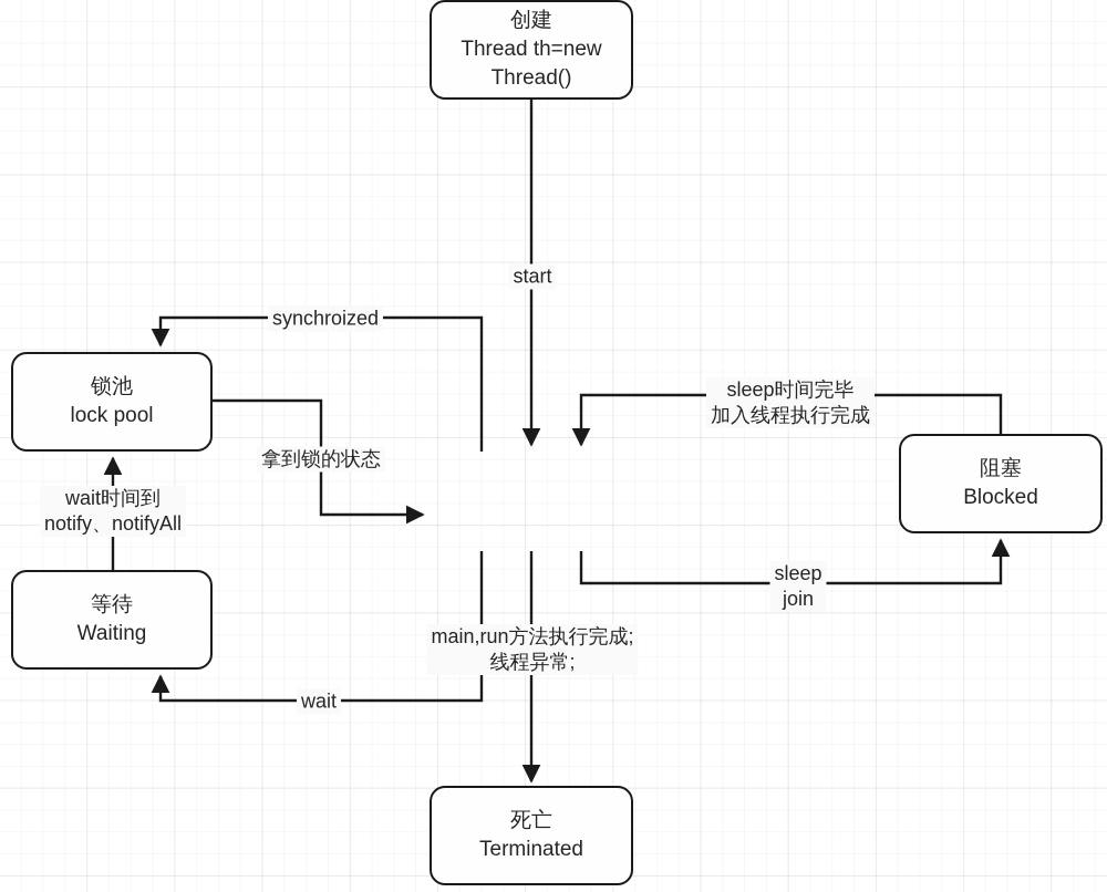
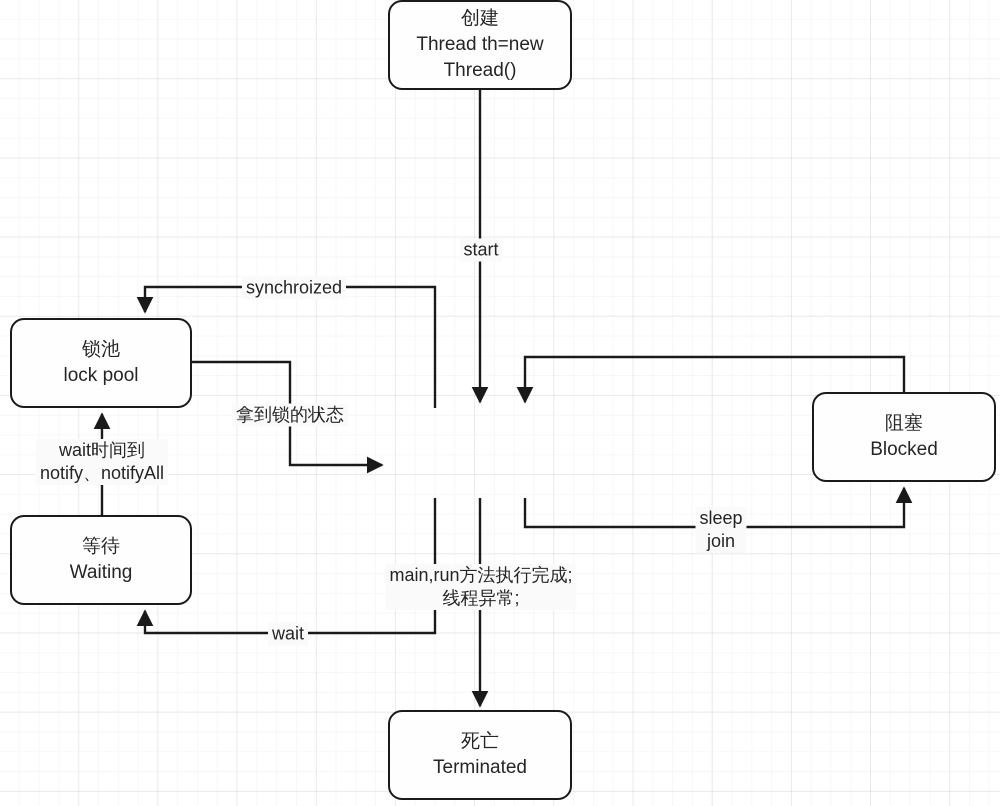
  创建
  Thread th=new
  Thread()
  锁池
  lock pool
  等待
  Waiting
  阻塞
  Blocked
  死亡
  Terminated
  start
  synchroized
  拿到锁的状态
  wait时间到
  notify、notifyAll
  wait
  main,run方法执行完成;
  线程异常;
- sleep时间完毕
- 加入线程执行完成
  sleep
  join
